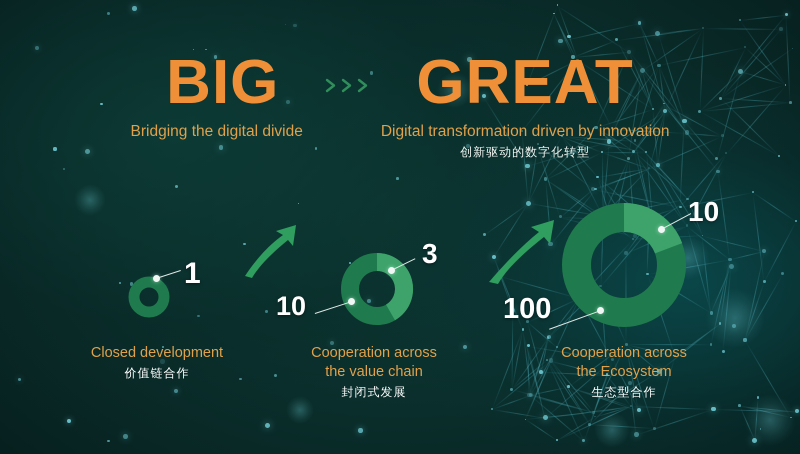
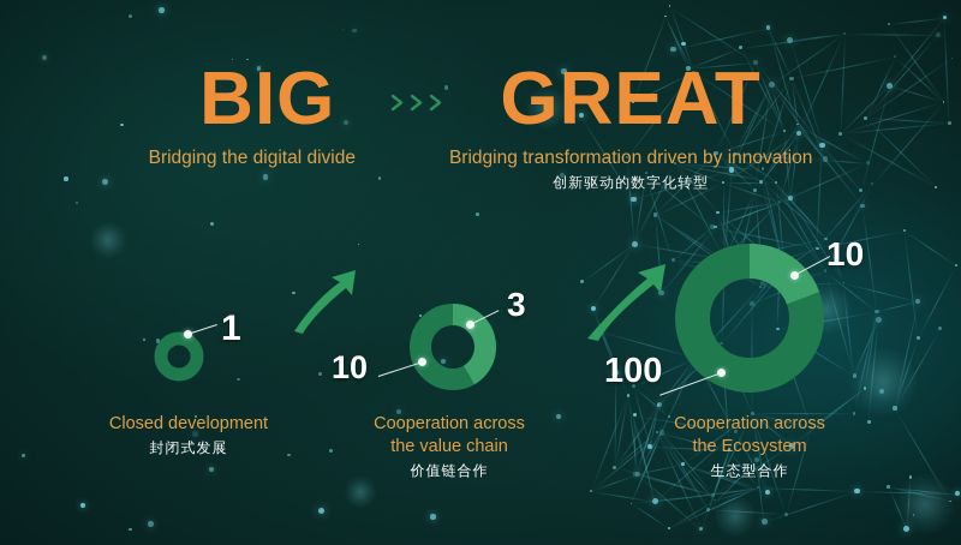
  BIG
  GREAT
  Bridging the digital divide
- Digital transformation driven by innovation
+ Bridging transformation driven by innovation
  创新驱动的数字化转型
  1
  Closed development
- 价值链合作
+ 封闭式发展
  10
  3
  Cooperation across
  the value chain
- 封闭式发展
+ 价值链合作
  100
  10
  Cooperation across
  the Ecosystem
  生态型合作
